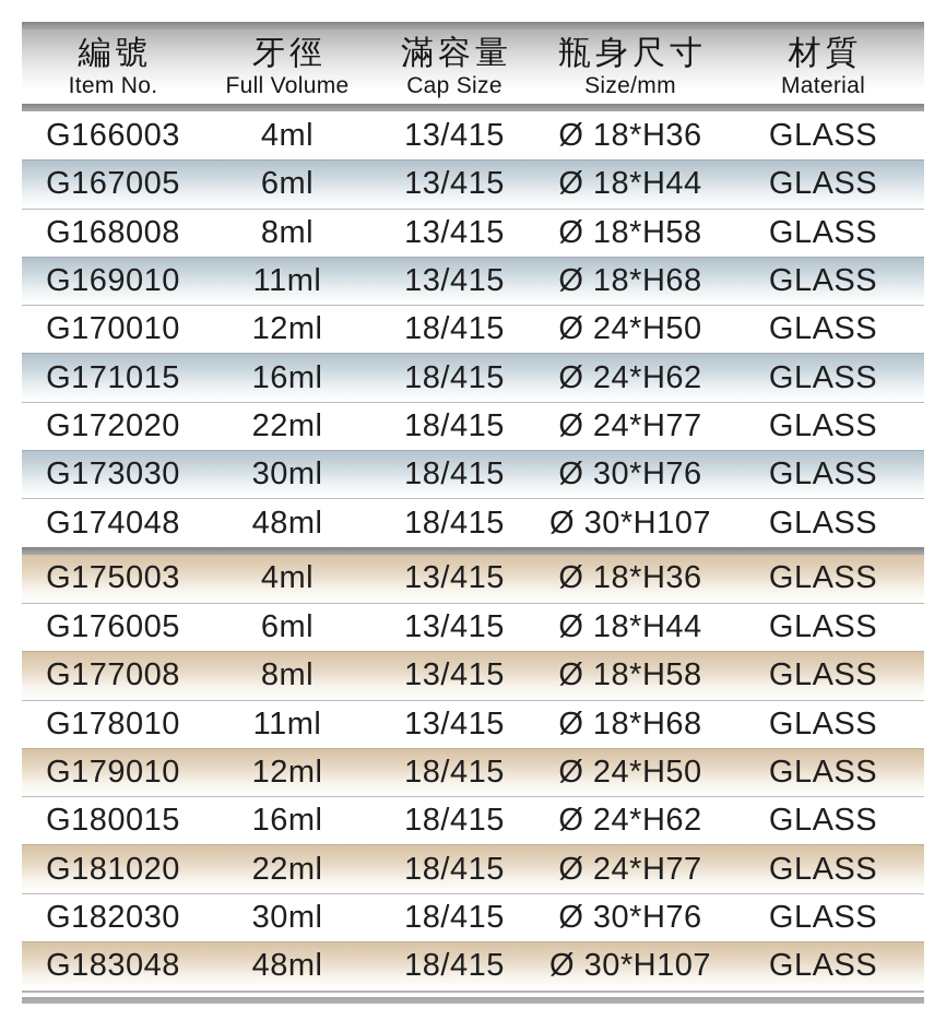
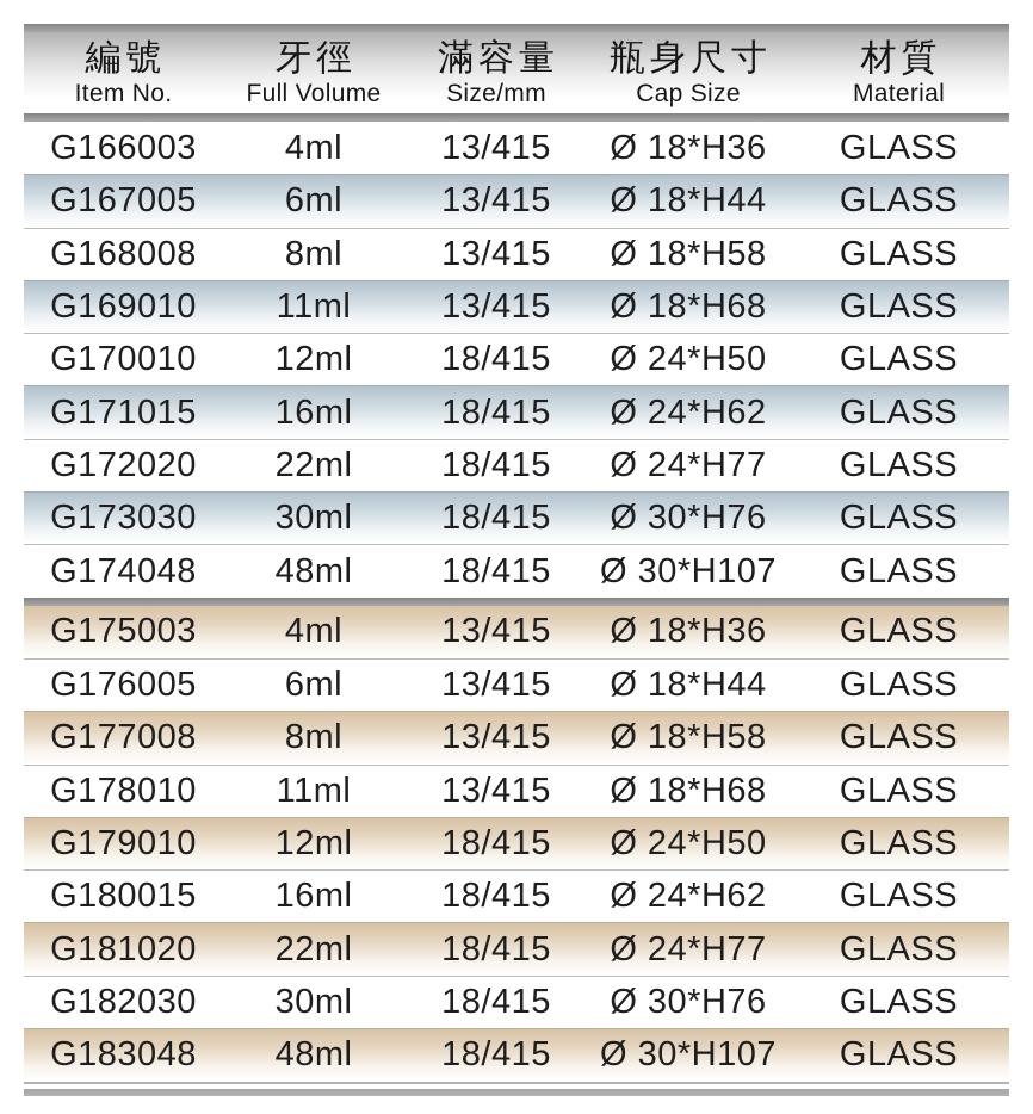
  編號
  Item No.
  牙徑
  Full Volume
  滿容量
- Cap Size
+ Size/mm
  瓶身尺寸
- Size/mm
+ Cap Size
  材質
  Material
  G166003
  4ml
  13/415
  Ø 18*H36
  GLASS
  G167005
  6ml
  13/415
  Ø 18*H44
  GLASS
  G168008
  8ml
  13/415
  Ø 18*H58
  GLASS
  G169010
  11ml
  13/415
  Ø 18*H68
  GLASS
  G170010
  12ml
  18/415
  Ø 24*H50
  GLASS
  G171015
  16ml
  18/415
  Ø 24*H62
  GLASS
  G172020
  22ml
  18/415
  Ø 24*H77
  GLASS
  G173030
  30ml
  18/415
  Ø 30*H76
  GLASS
  G174048
  48ml
  18/415
  Ø 30*H107
  GLASS
  G175003
  4ml
  13/415
  Ø 18*H36
  GLASS
  G176005
  6ml
  13/415
  Ø 18*H44
  GLASS
  G177008
  8ml
  13/415
  Ø 18*H58
  GLASS
  G178010
  11ml
  13/415
  Ø 18*H68
  GLASS
  G179010
  12ml
  18/415
  Ø 24*H50
  GLASS
  G180015
  16ml
  18/415
  Ø 24*H62
  GLASS
  G181020
  22ml
  18/415
  Ø 24*H77
  GLASS
  G182030
  30ml
  18/415
  Ø 30*H76
  GLASS
  G183048
  48ml
  18/415
  Ø 30*H107
  GLASS
